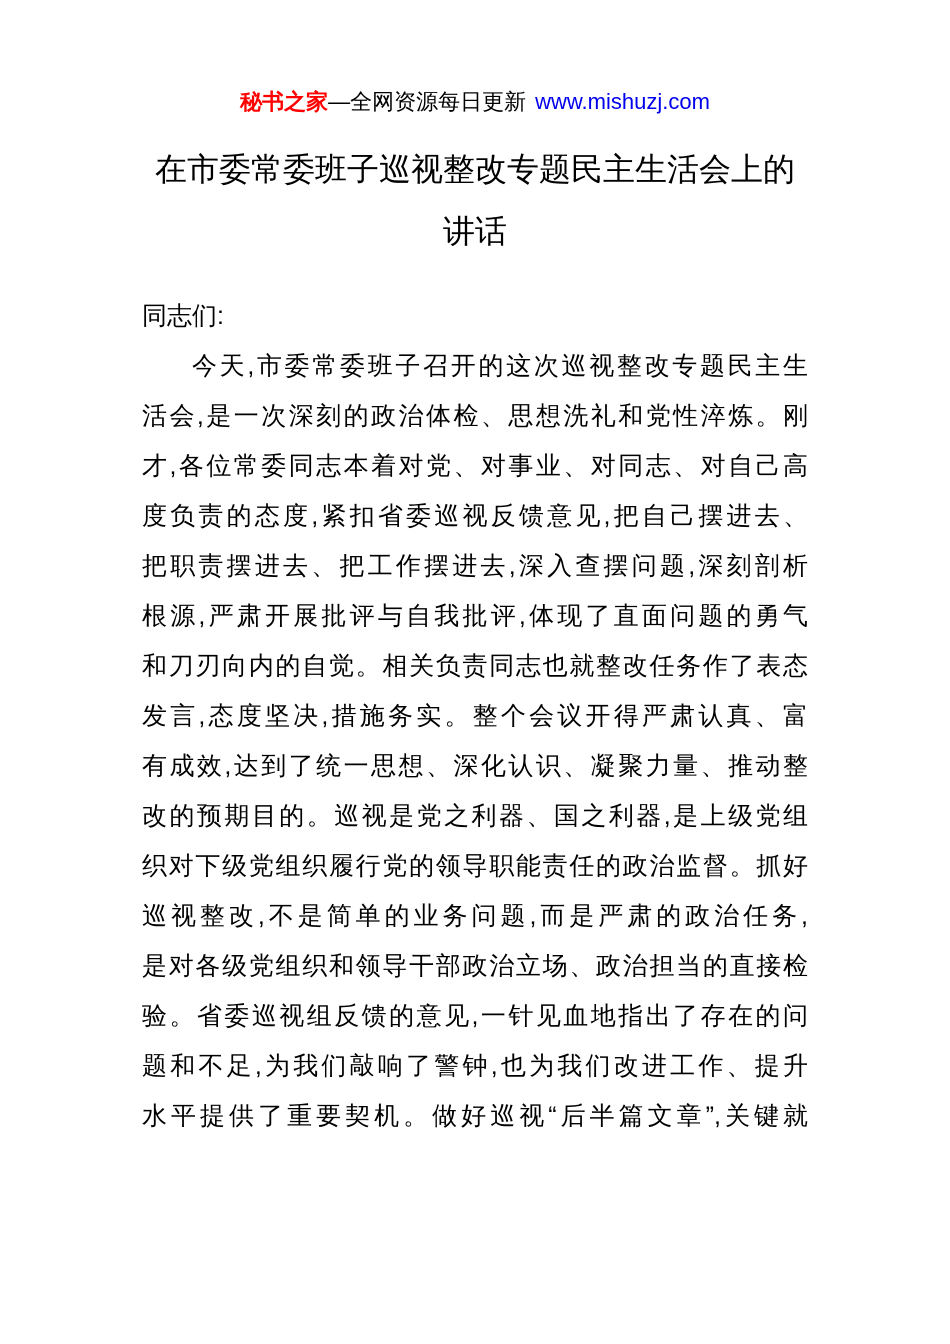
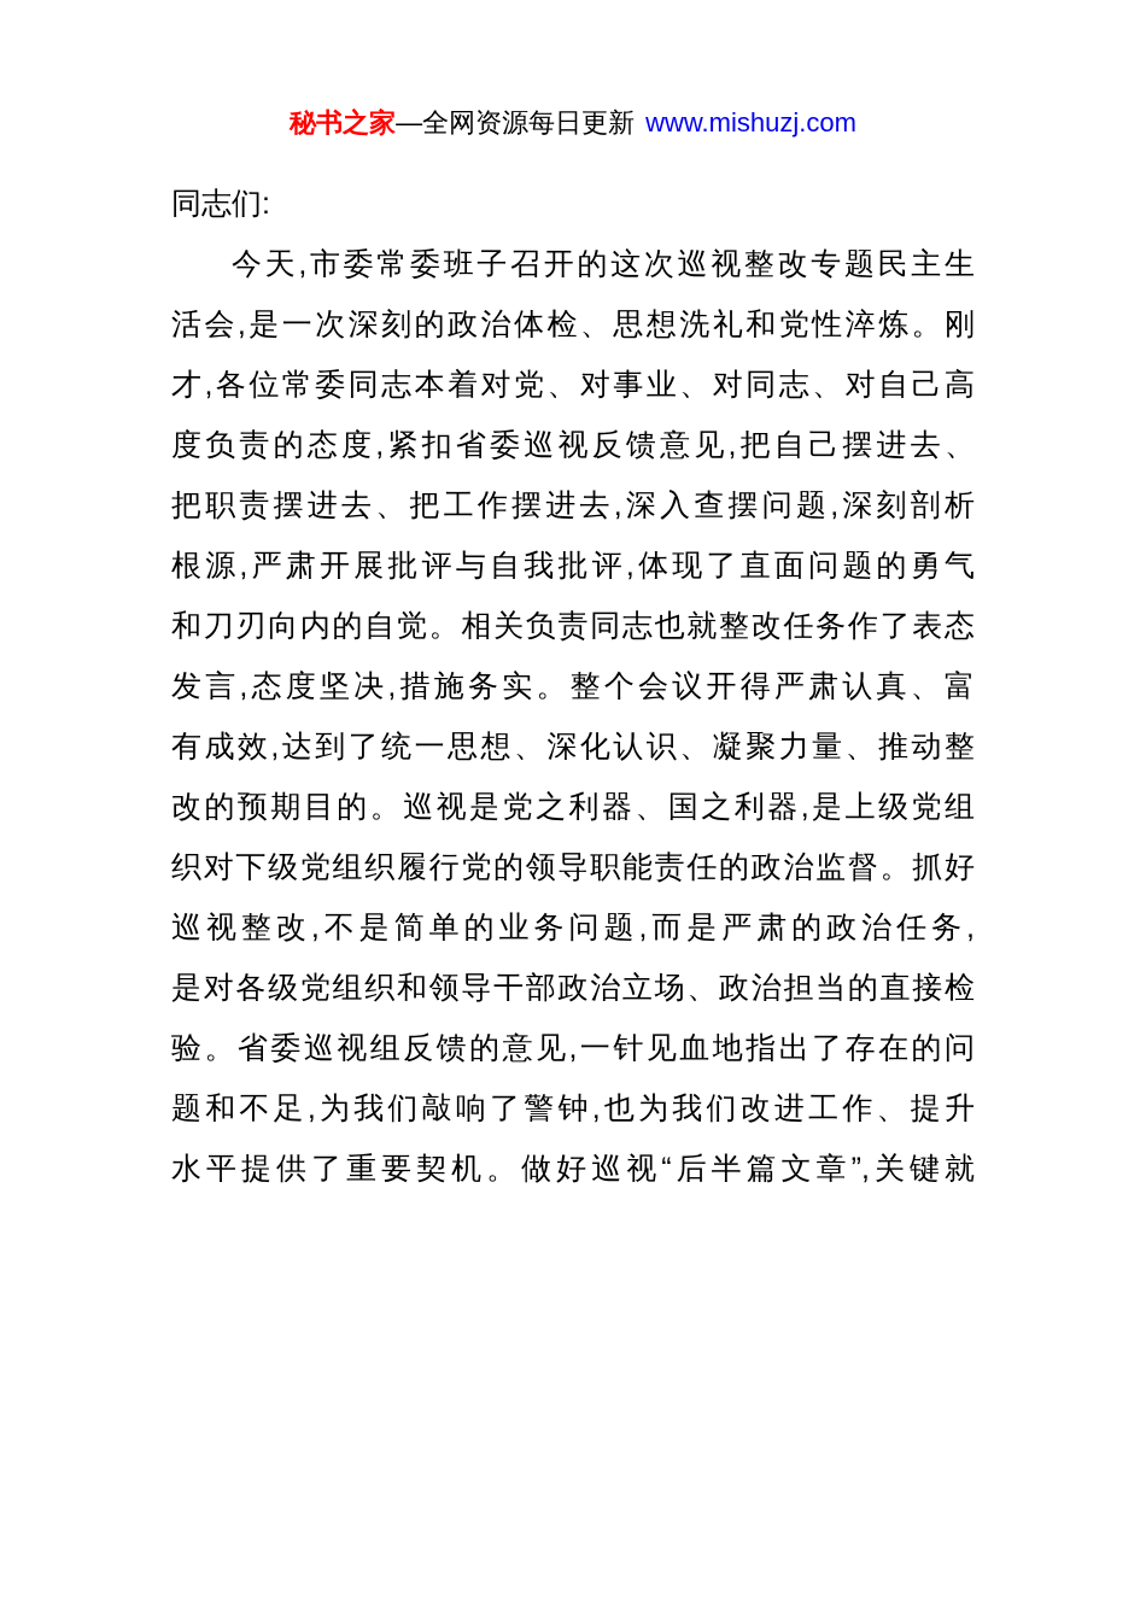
  秘书之家—全网资源每日更新 www.mishuzj.com
- 在市委常委班子巡视整改专题民主生活会上的
- 讲话
  同志们:
  今天,市委常委班子召开的这次巡视整改专题民主生
  活会,是一次深刻的政治体检、思想洗礼和党性淬炼。刚
  才,各位常委同志本着对党、对事业、对同志、对自己高
  度负责的态度,紧扣省委巡视反馈意见,把自己摆进去、
  把职责摆进去、把工作摆进去,深入查摆问题,深刻剖析
  根源,严肃开展批评与自我批评,体现了直面问题的勇气
  和刀刃向内的自觉。相关负责同志也就整改任务作了表态
  发言,态度坚决,措施务实。整个会议开得严肃认真、富
  有成效,达到了统一思想、深化认识、凝聚力量、推动整
  改的预期目的。巡视是党之利器、国之利器,是上级党组
  织对下级党组织履行党的领导职能责任的政治监督。抓好
  巡视整改,不是简单的业务问题,而是严肃的政治任务,
  是对各级党组织和领导干部政治立场、政治担当的直接检
  验。省委巡视组反馈的意见,一针见血地指出了存在的问
  题和不足,为我们敲响了警钟,也为我们改进工作、提升
  水平提供了重要契机。做好巡视“后半篇文章”,关键就
